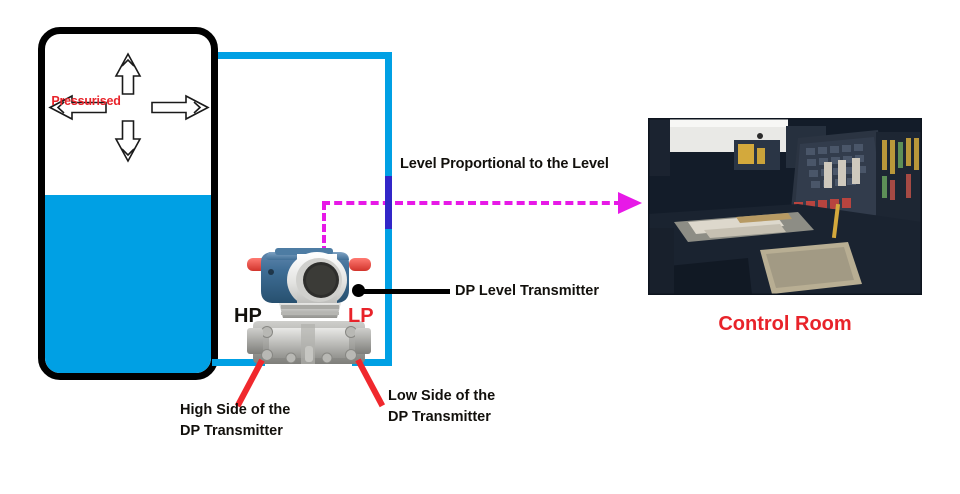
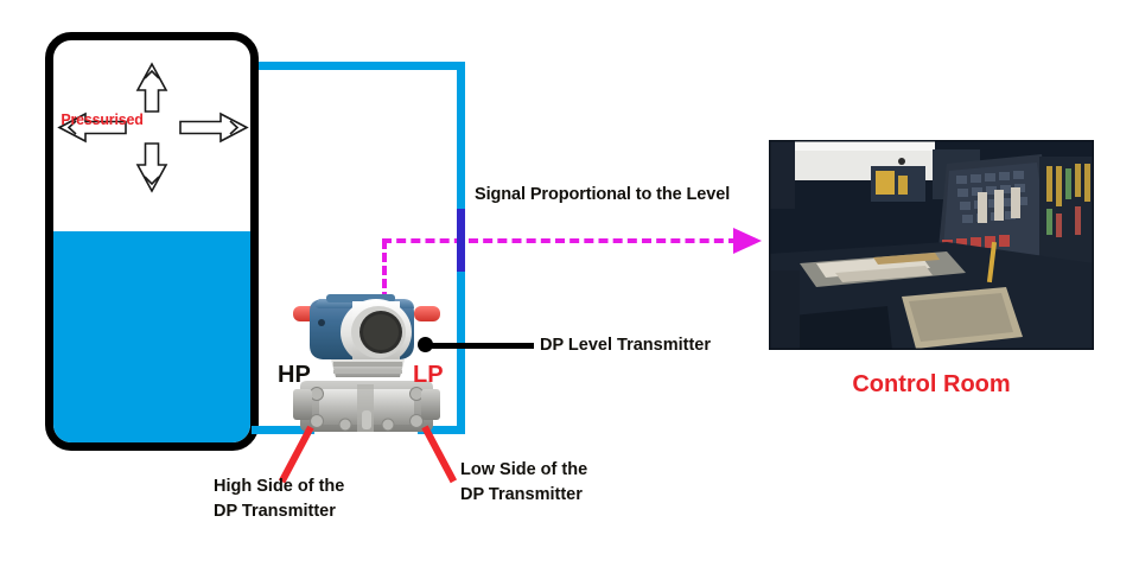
  Pressurised
- Level Proportional to the Level
+ Signal Proportional to the Level
  HP
  LP
  DP Level Transmitter
  High Side of the
  DP Transmitter
  Low Side of the
  DP Transmitter
  Control Room
